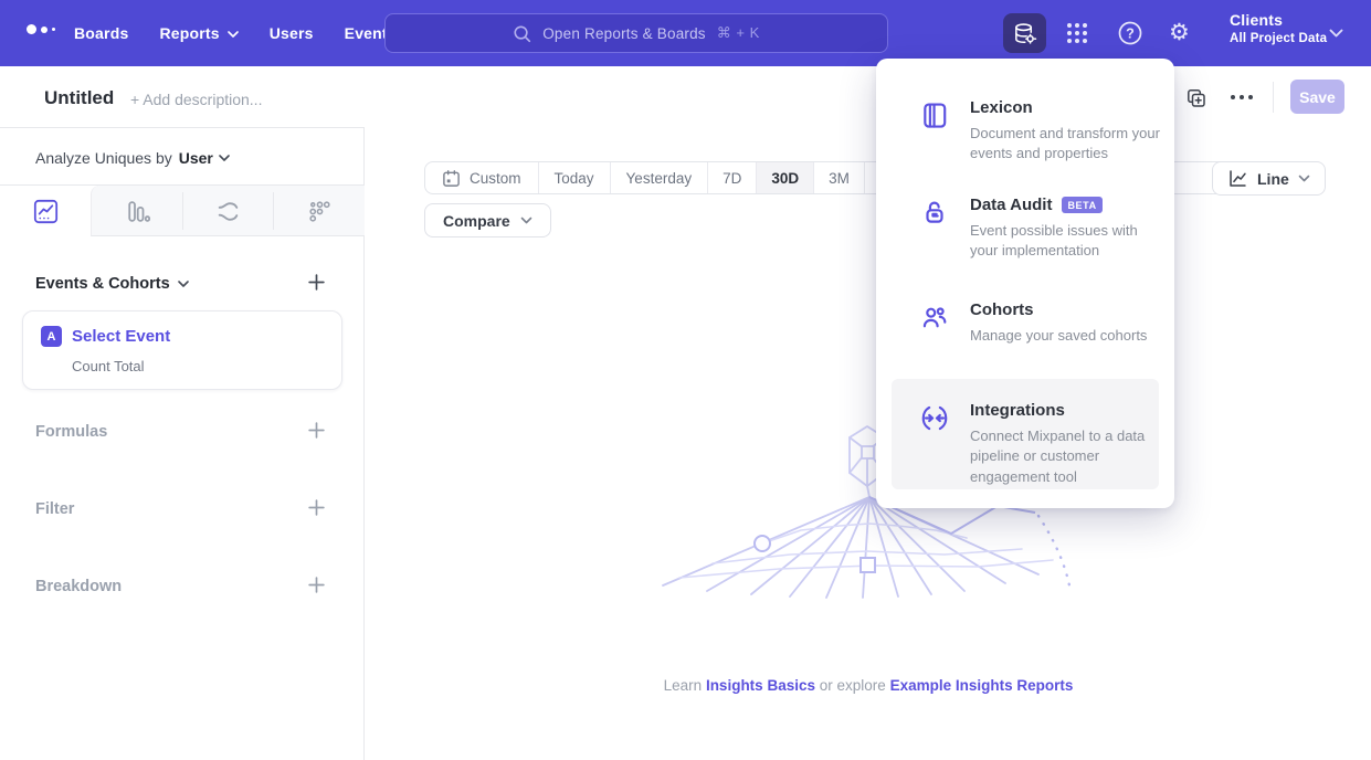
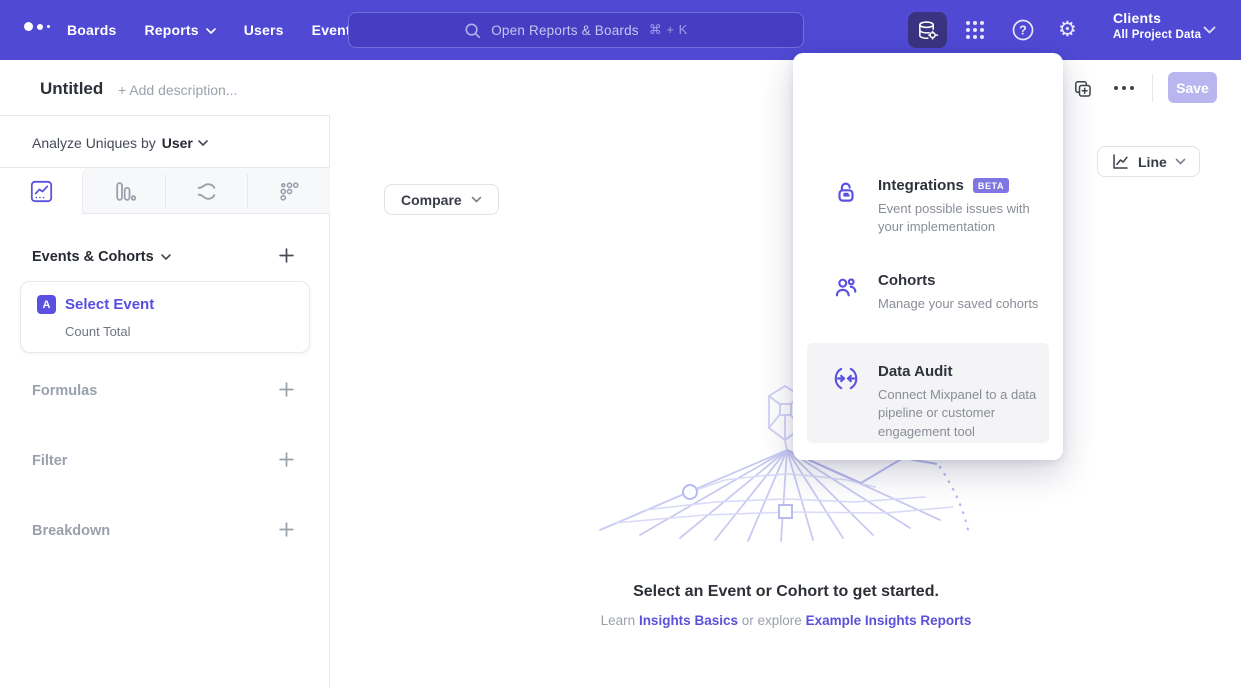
  Boards
  Reports
  Users
  Open Reports & Boards
  ⌘ + K
  ?
  ⚙
  Clients
  All Project Data
  Untitled
  + Add description...
  Save
  Analyze Uniques by
  User
  Events & Cohorts
  A
  Select Event
  Count Total
  Formulas
  Filter
  Breakdown
- Custom
- Today
- Yesterday
- 7D
- 30D
- 3M
  Compare
  Line
+ Select an Event or Cohort to get started.
  Learn Insights Basics or explore Example Insights Reports
- Lexicon
- Document and transform your events and properties
- Data Audit
+ Integrations
  BETA
  Event possible issues with your implementation
  Cohorts
  Manage your saved cohorts
- Integrations
+ Data Audit
  Connect Mixpanel to a data pipeline or customer engagement tool
